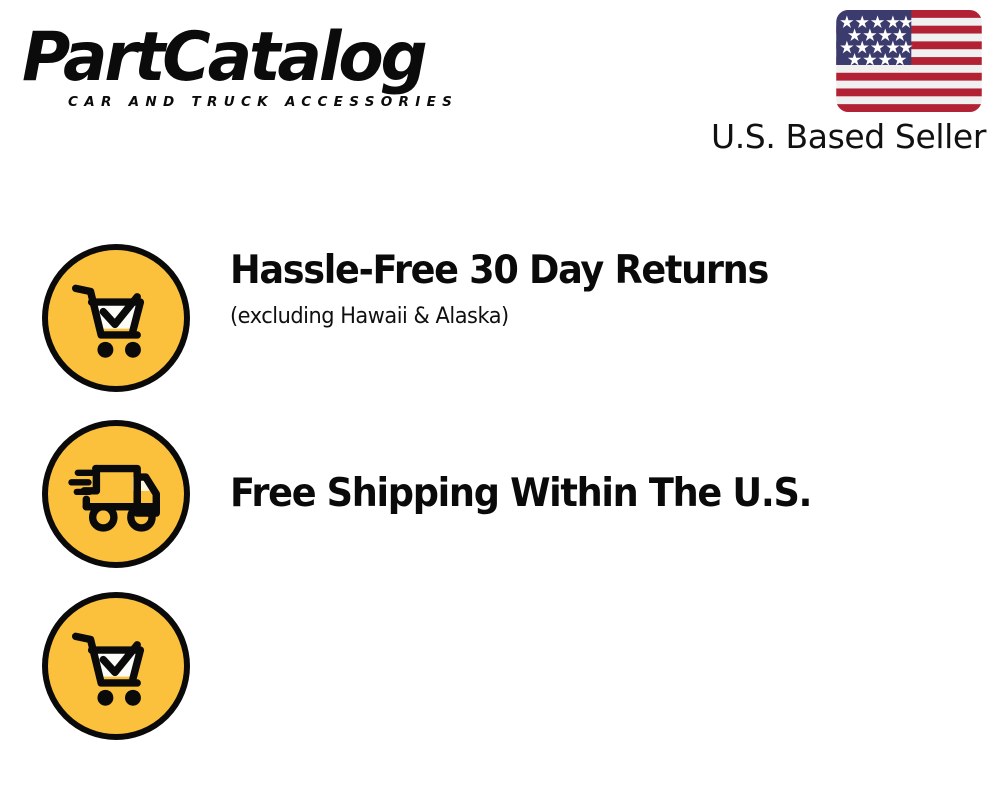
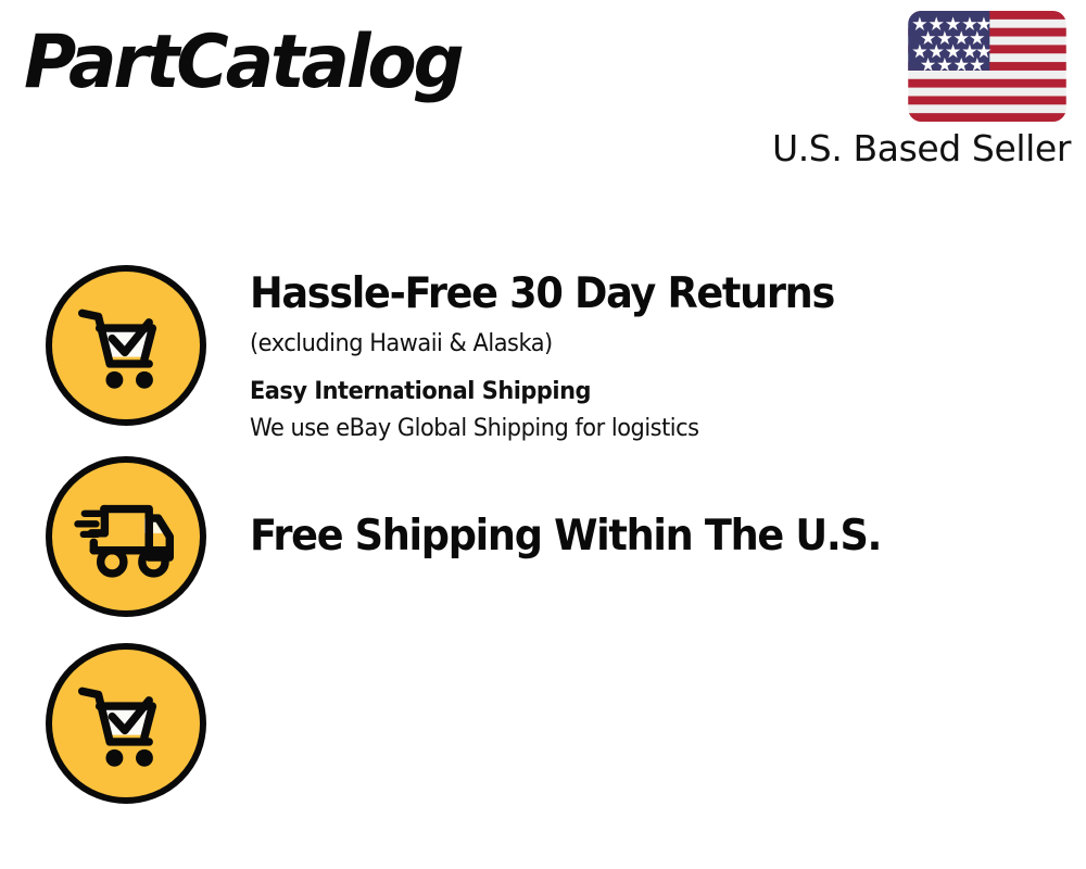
  PartCatalog
- CAR AND TRUCK ACCESSORIES
  U.S. Based Seller
  Hassle-Free 30 Day Returns
  (excluding Hawaii & Alaska)
+ Easy International Shipping
+ We use eBay Global Shipping for logistics
  Free Shipping Within The U.S.
